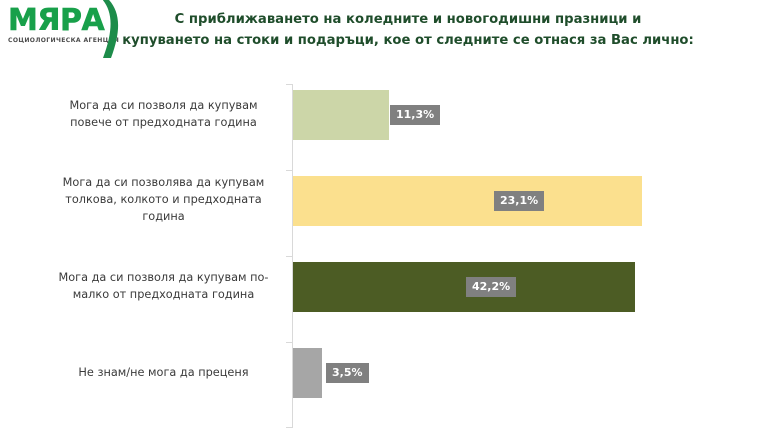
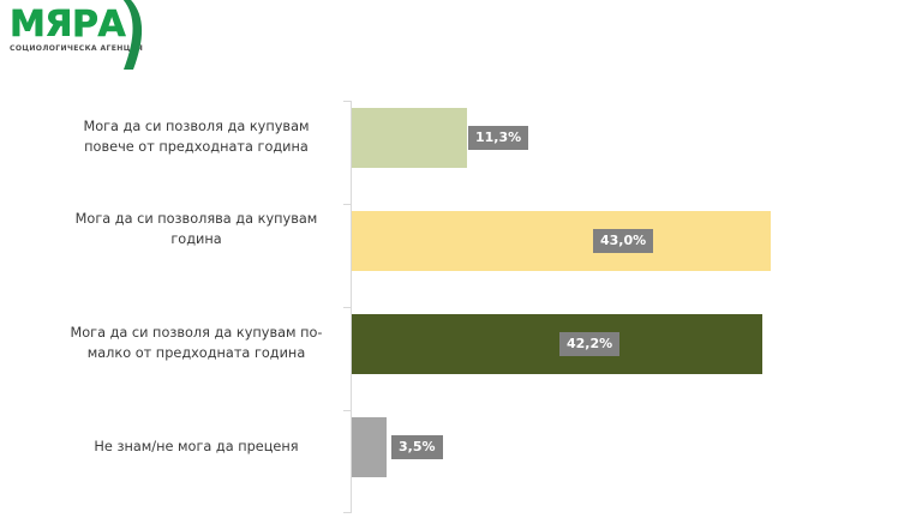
  МЯРА
- С приближаването на коледните и новогодишни празници и
- купуването на стоки и подаръци, кое от следните се отнася за Вас лично:
  Мога да си позволя да купувам
  повече от предходната година
  11,3%
  Мога да си позволява да купувам
- толкова, колкото и предходната
  година
- 23,1%
+ 43,0%
  Мога да си позволя да купувам по-
  малко от предходната година
  42,2%
  Не знам/не мога да преценя
  3,5%
